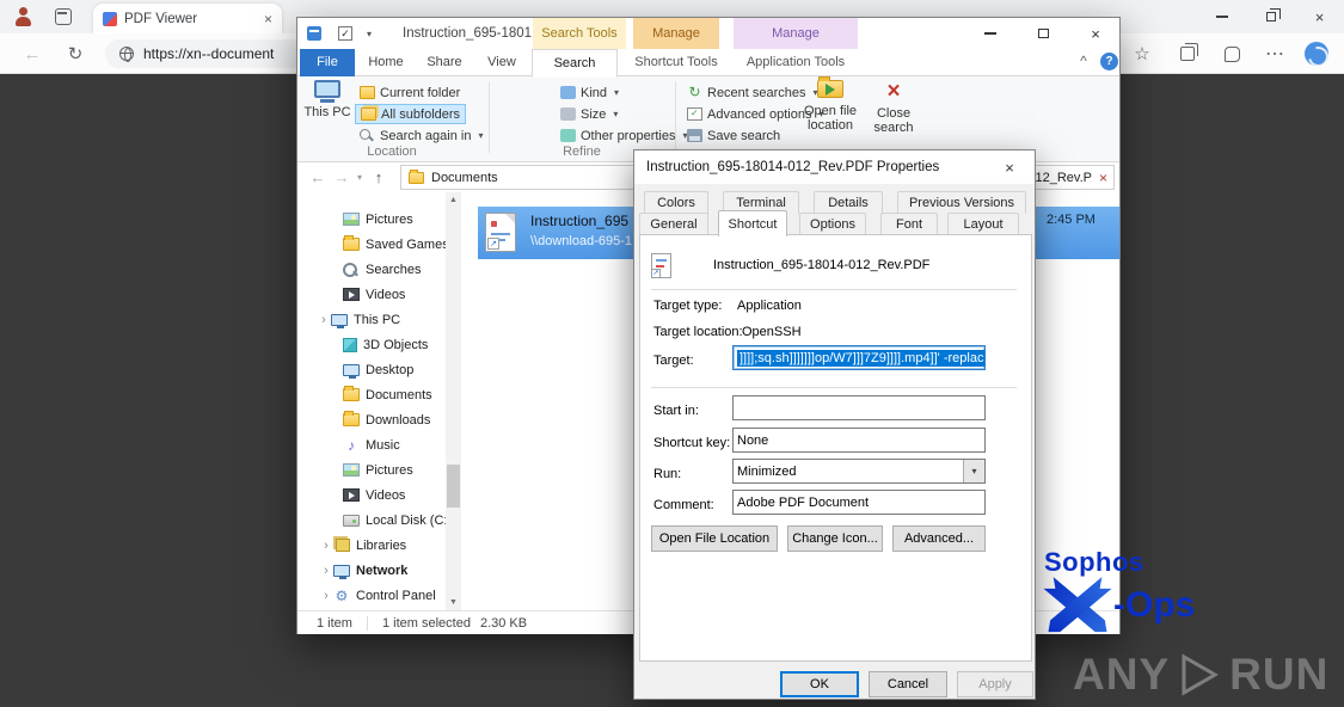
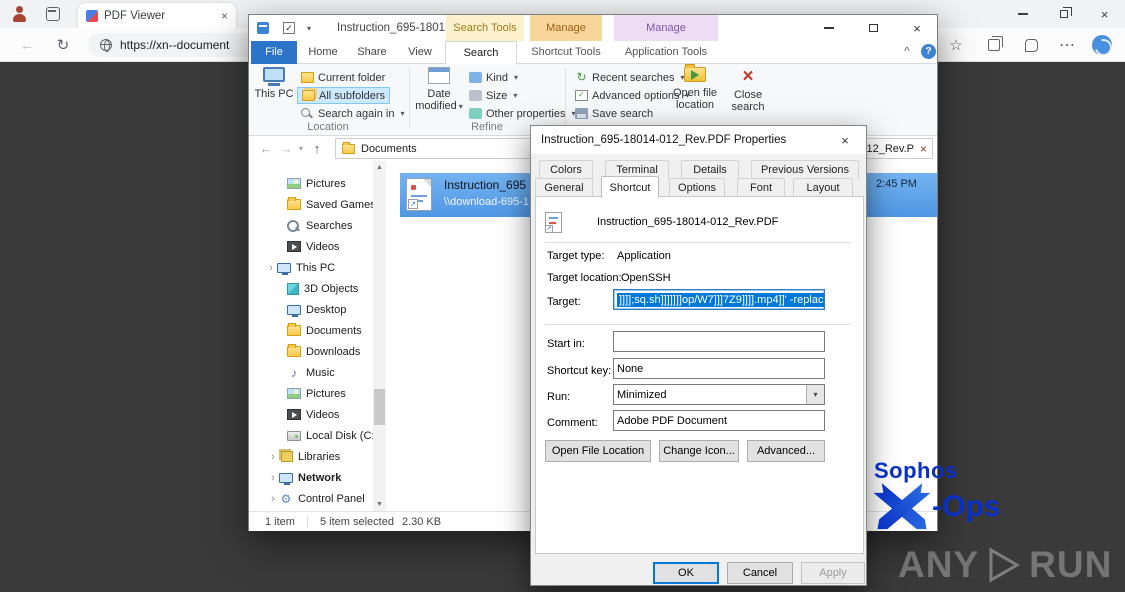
  PDF Viewer
  ×
  ×
  ←
  ↻
  https://xn--document
  ☆
  ⋯
  ✓
  ▾
  Instruction_695-1801
  Search Tools
  Manage
  Manage
  ×
  File
  Home
  Share
  View
  Search
  Shortcut Tools
  Application Tools
  ^
  ?
  This PC
  Current folder
  All subfolders
  Search again in
  ▾
  Location
+ Date modified ▾
  Kind
  ▾
  Size
  ▾
  Other properties
  ▾
  Refine
  ↻
  Recent searches
  ▾
  Advanced options
  ▾
  Save search
  Open file location
  ×
  Close search
  ←
  →
  ▾
  ↑
  Documents
  12_Rev.P
  ×
  Pictures
  Saved Game
  Searches
  Videos
  ›
  This PC
  3D Objects
  Desktop
  Documents
  Downloads
  ♪
  Music
  Pictures
  Videos
  Local Disk (C
  ›
  Libraries
  ›
  Network
  ›
  ⚙
  Control Panel
  Instruction_695
  \\download-695-1
  2:45 PM
  1 item
- 1 item selected
+ 5 item selected
  2.30 KB
  Instruction_695-18014-012_Rev.PDF Properties
  ×
  Colors
  Terminal
  Details
  Previous Versions
  General
  Shortcut
  Options
  Font
  Layout
  Instruction_695-18014-012_Rev.PDF
  Target type:
  Application
  Target location:
  OpenSSH
  Target:
  ]]]];sq.sh]]]]]]]op/W7]]]7Z9]]]].mp4]]' -replac
  Start in:
  Shortcut key:
  None
  Run:
  Minimized
  ▾
  Comment:
  Adobe PDF Document
  Open File Location
  Change Icon...
  Advanced...
  OK
  Cancel
  Apply
  Sophos
  -Ops
  ANY
  RUN
